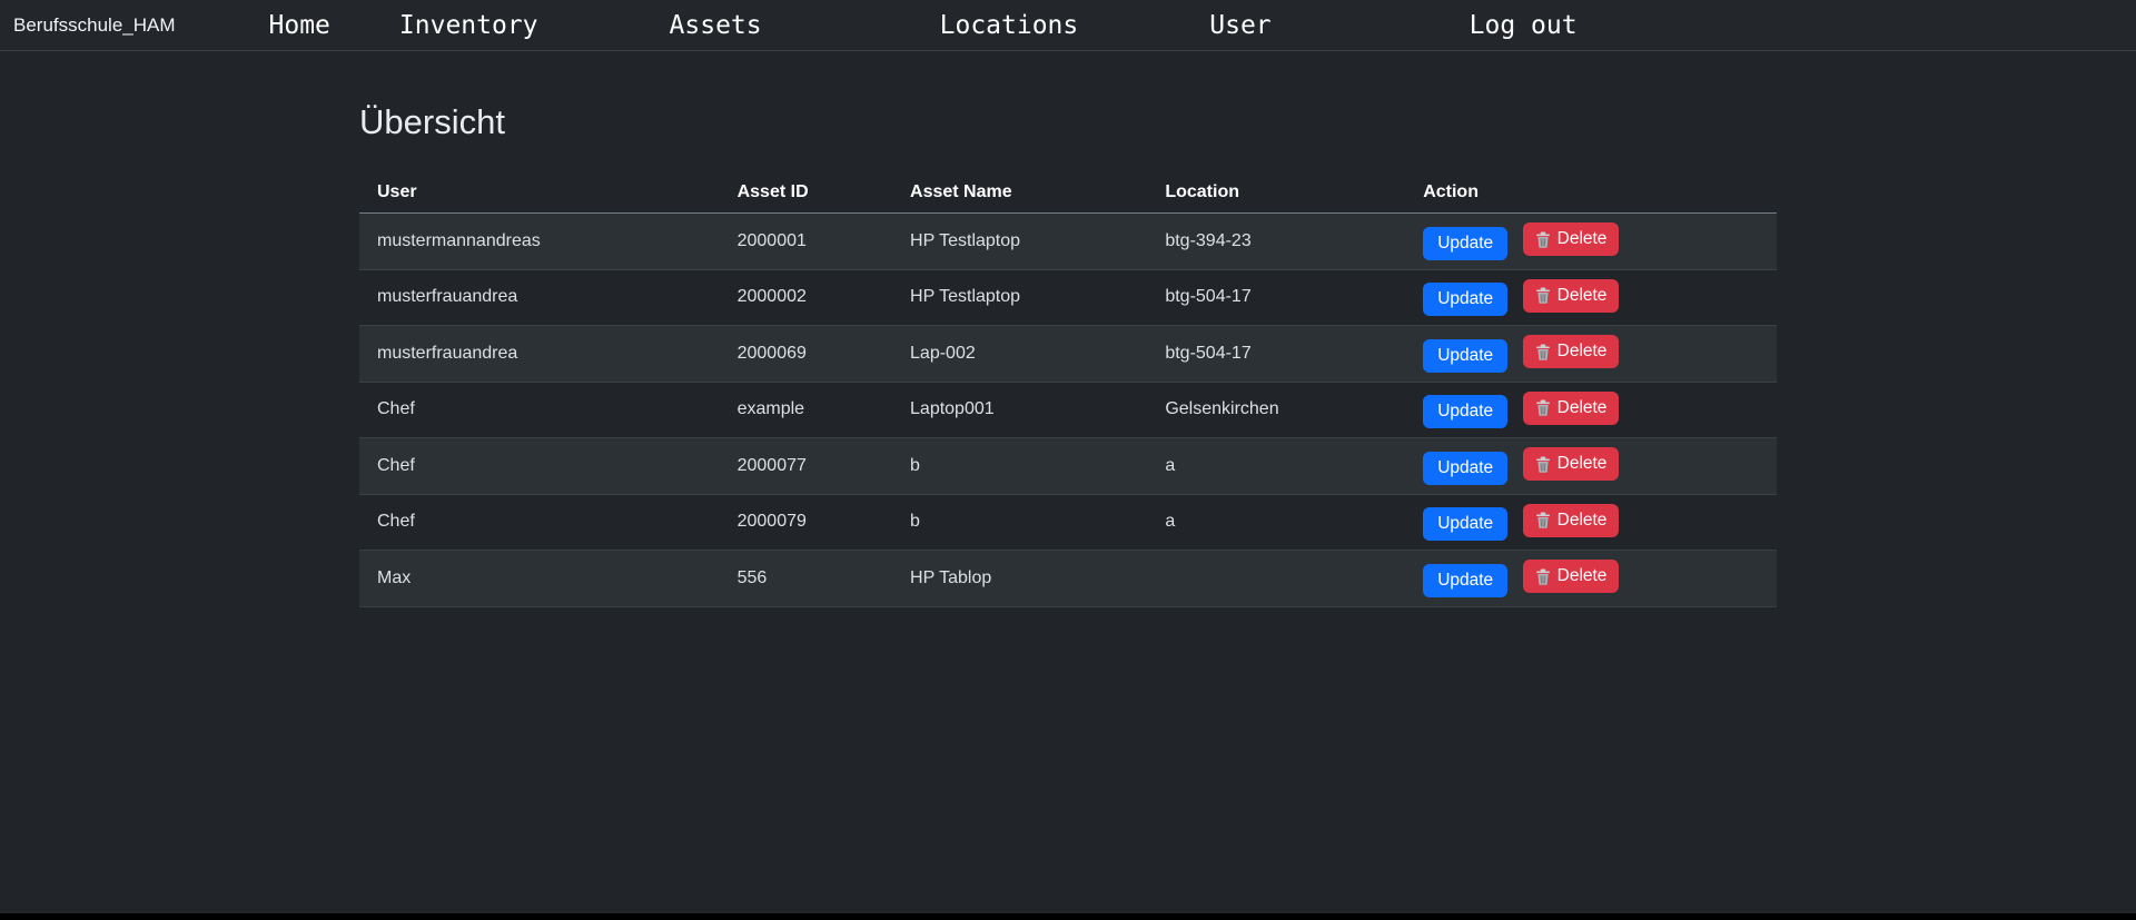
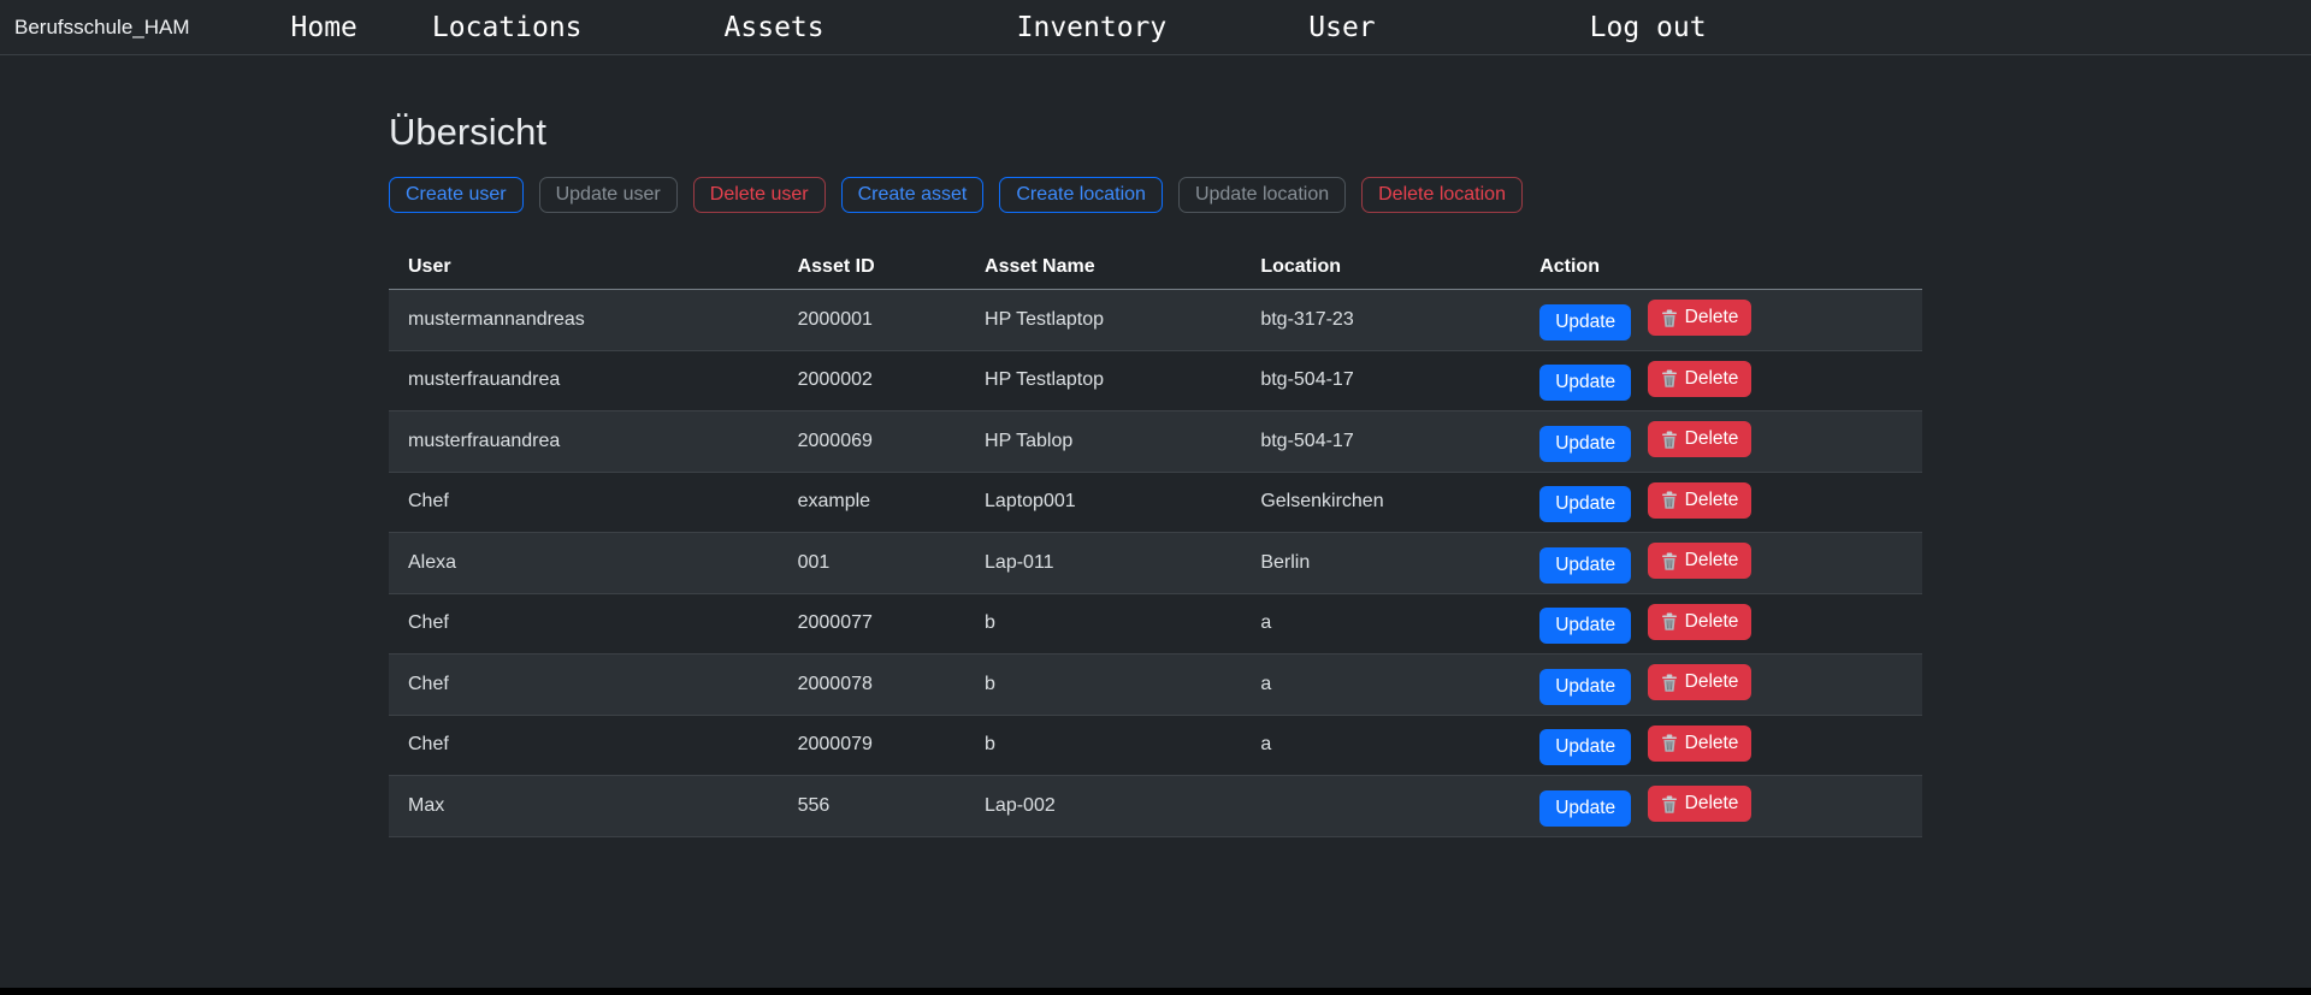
  Berufsschule_HAM
  Home
- Inventory
+ Locations
  Assets
- Locations
+ Inventory
  User
  Log out
  Übersicht
+ Create user
+ Update user
+ Delete user
+ Create asset
+ Create location
+ Update location
+ Delete location
  	User	Asset ID	Asset Name	Location	Action
- mustermannandreas	2000001	HP Testlaptop	btg-394-23	Update Delete
+ mustermannandreas	2000001	HP Testlaptop	btg-317-23	Update Delete
  musterfrauandrea	2000002	HP Testlaptop	btg-504-17	Update Delete
- musterfrauandrea	2000069	Lap-002	btg-504-17	Update Delete
+ musterfrauandrea	2000069	HP Tablop	btg-504-17	Update Delete
  Chef	example	Laptop001	Gelsenkirchen	Update Delete
+ Alexa	001	Lap-011	Berlin	Update Delete
  Chef	2000077	b	a	Update Delete
+ Chef	2000078	b	a	Update Delete
  Chef	2000079	b	a	Update Delete
- Max	556	HP Tablop		Update Delete
+ Max	556	Lap-002		Update Delete
